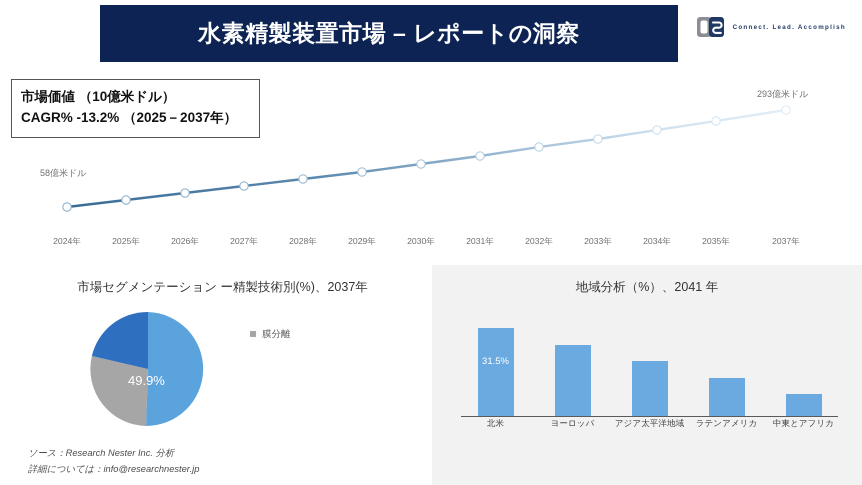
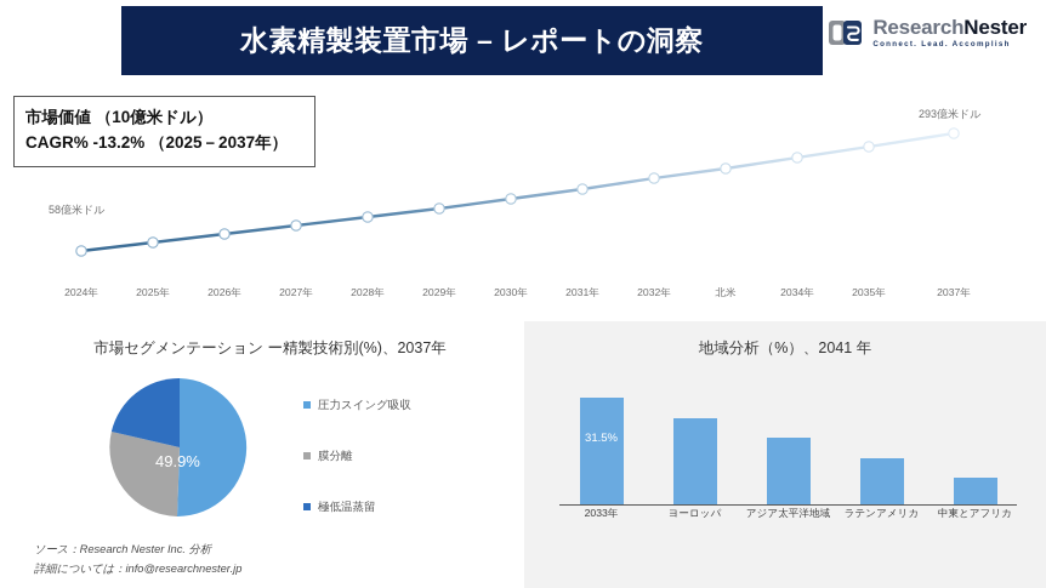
  水素精製装置市場 – レポートの洞察
+ ResearchNester
  市場価値 （10億米ドル）
  CAGR% -13.2% （2025－2037年）
  58億米ドル
  293億米ドル
  2024年
  2025年
  2026年
  2027年
  2028年
  2029年
  2030年
  2031年
  2032年
- 2033年
+ 北米
  2034年
  2035年
  2037年
  市場セグメンテーション ー精製技術別(%)、2037年
  49.9%
+ 圧力スイング吸収
  膜分離
+ 極低温蒸留
  ソース：Research Nester Inc. 分析
  詳細については：info@researchnester.jp
  地域分析（%）、2041 年
  31.5%
- 北米
+ 2033年
  ヨーロッパ
  アジア太平洋地域
  ラテンアメリカ
  中東とアフリカ
